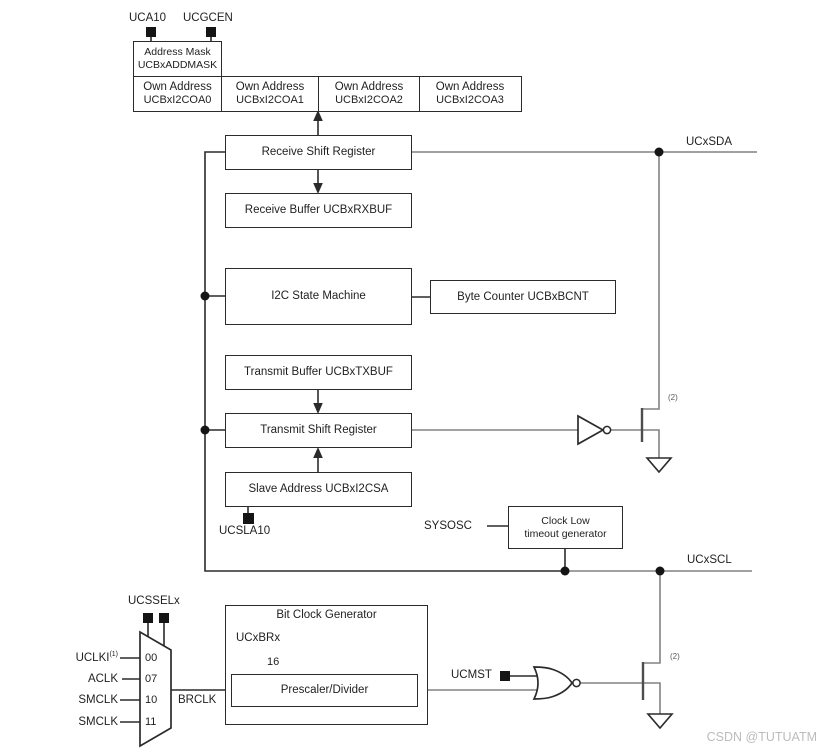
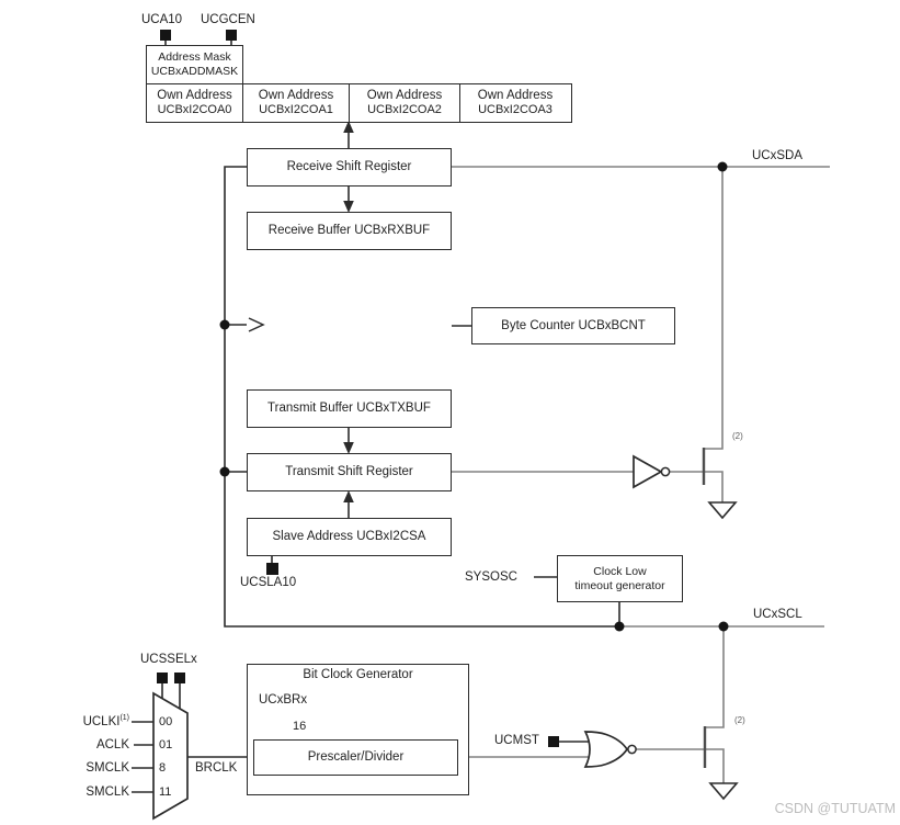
  UCA10
  UCGCEN
  Address Mask
  UCBxADDMASK
  Own Address
  UCBxI2COA0
  Own Address
  UCBxI2COA1
  Own Address
  UCBxI2COA2
  Own Address
  UCBxI2COA3
  Receive Shift Register
  Receive Buffer UCBxRXBUF
- I2C State Machine
  Byte Counter UCBxBCNT
  Transmit Buffer UCBxTXBUF
  Transmit Shift Register
  Slave Address UCBxI2CSA
  Clock Low
  timeout generator
  UCSLA10
  SYSOSC
  UCxSDA
  UCxSCL
  UCMST
  UCSSELx
  BRCLK
  ACLK
  SMCLK
  SMCLK
  00
- 07
+ 01
- 10
+ 8
  11
  Bit Clock Generator
  UCxBRx
  16
  Prescaler/Divider
  (2)
  (2)
  CSDN @TUTUATM
